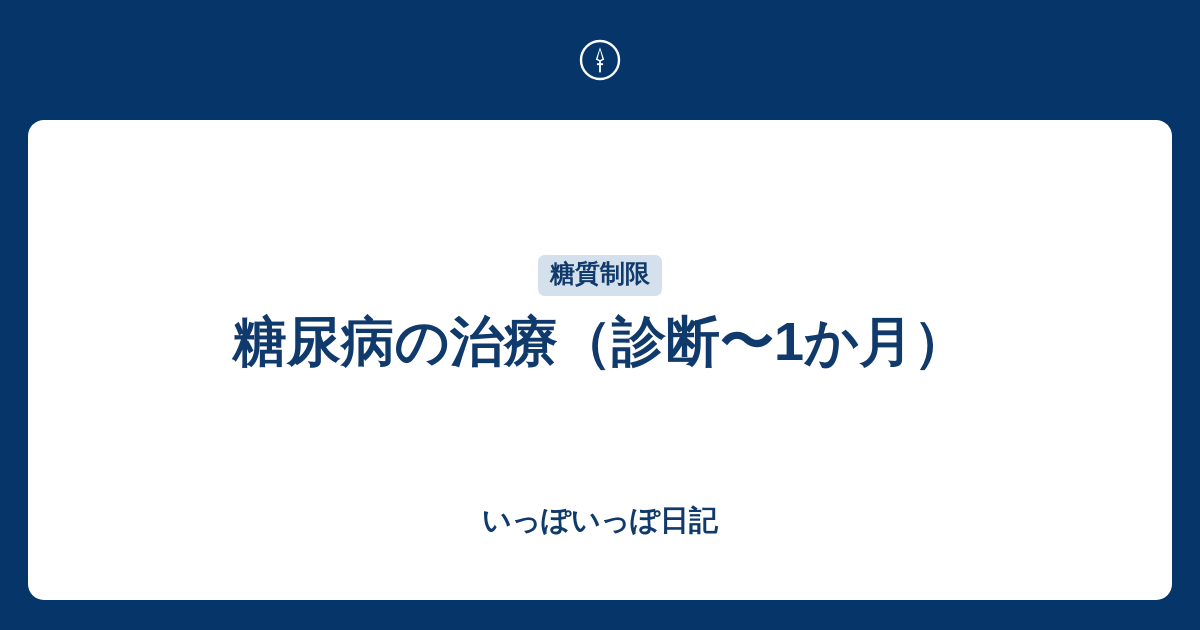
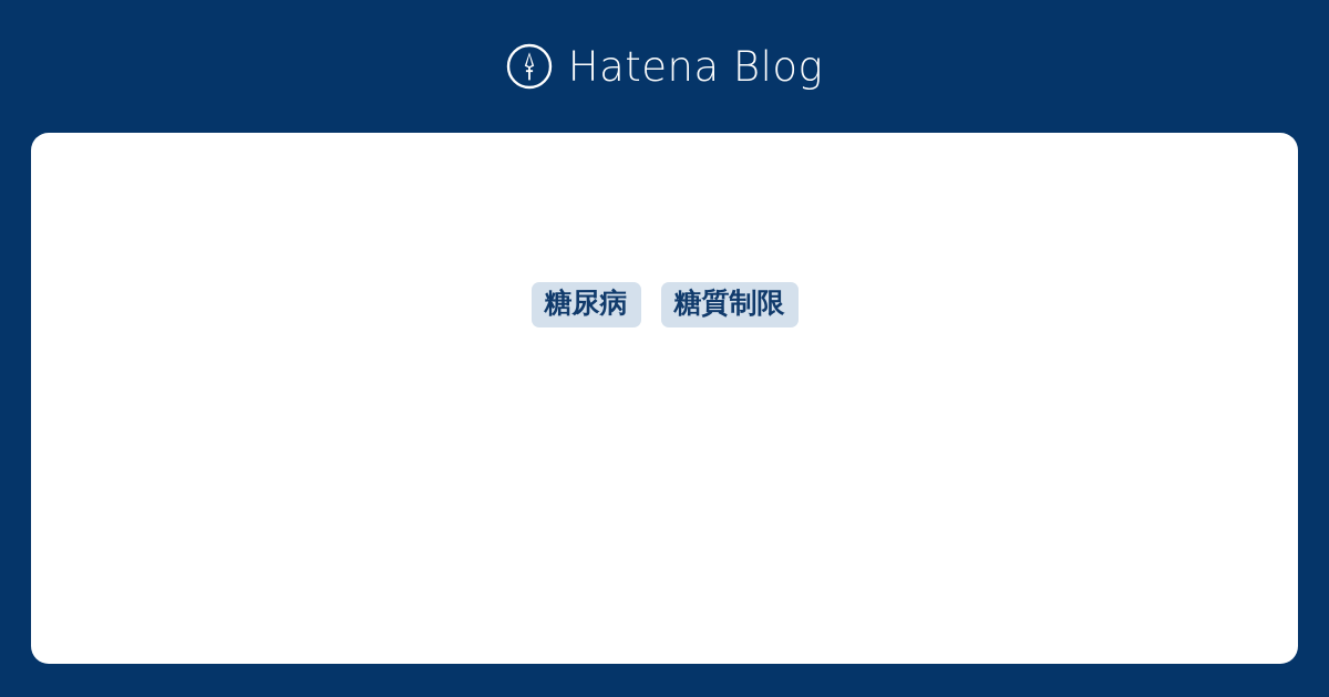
+ Hatena Blog
+ 糖尿病
  糖質制限
- 糖尿病の治療（診断〜1か月）
- いっぽいっぽ日記
